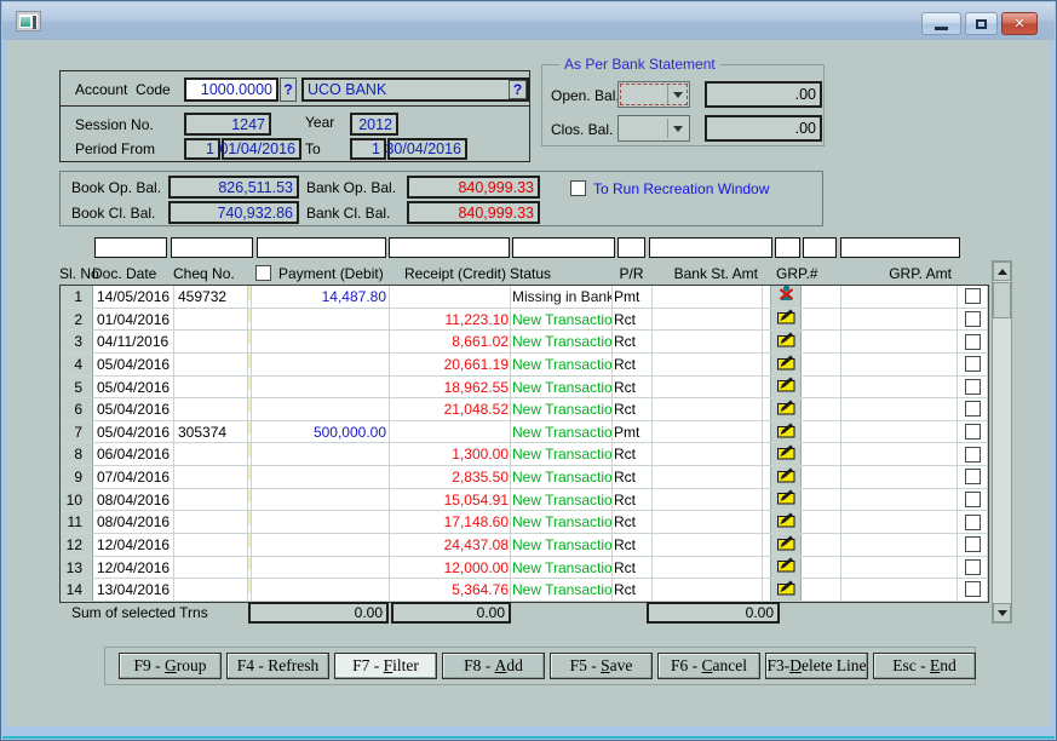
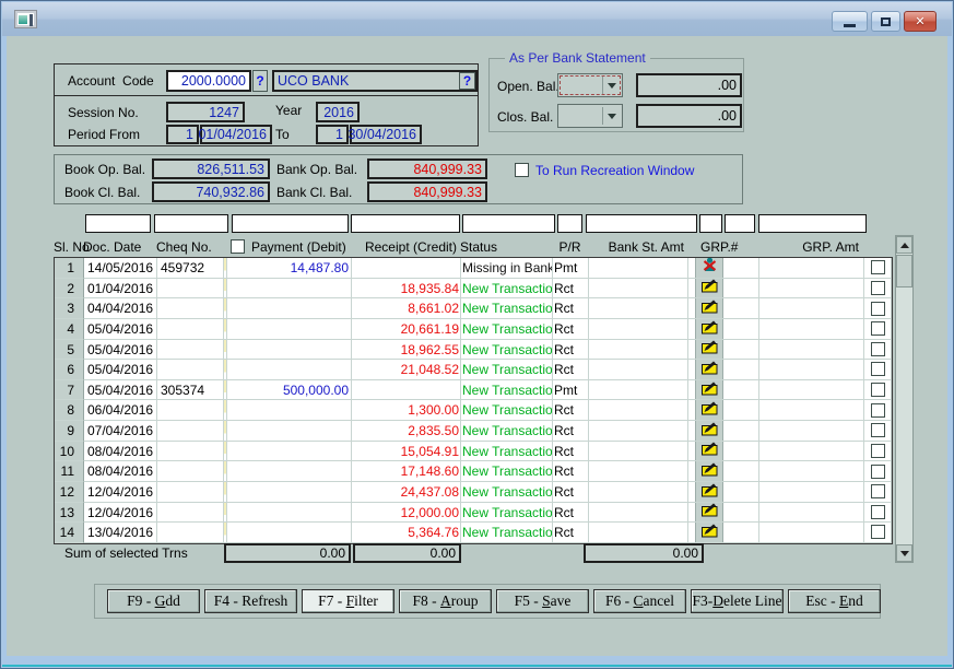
  ✕
  Account Code
- 1000.0000
+ 2000.0000
  ?
  UCO BANK
  ?
  Session No.
  1247
  Year
- 2012
+ 2016
  Period From
  1
  01/04/2016
  To
  1
  30/04/2016
  As Per Bank Statement
  Open. Bal
  .00
  Clos. Bal.
  .00
  Book Op. Bal.
  826,511.53
  Bank Op. Bal.
  840,999.33
  To Run Recreation Window
  Book Cl. Bal.
  740,932.86
  Bank Cl. Bal.
  840,999.33
  Sl. N
  Doc. Date
  Cheq No.
  Payment (Debit)
  Receipt (Credit)
  Status
  P/R
  Bank St. Amt
  GRP.#
  GRP. Amt
  1
  14/05/2016
  459732
  14,487.80
  Missing in Bank
  Pmt
  2
  01/04/2016
- 11,223.10
+ 18,935.84
  New Transactio
  Rct
  3
- 04/11/2016
+ 04/04/2016
  8,661.02
  New Transactio
  Rct
  4
  05/04/2016
  20,661.19
  New Transactio
  Rct
  5
  05/04/2016
  18,962.55
  New Transactio
  Rct
  6
  05/04/2016
  21,048.52
  New Transactio
  Rct
  7
  05/04/2016
  305374
  500,000.00
  New Transactio
  Pmt
  8
  06/04/2016
  1,300.00
  New Transactio
  Rct
  9
  07/04/2016
  2,835.50
  New Transactio
  Rct
  10
  08/04/2016
  15,054.91
  New Transactio
  Rct
  11
  08/04/2016
  17,148.60
  New Transactio
  Rct
  12
  12/04/2016
  24,437.08
  New Transactio
  Rct
  13
  12/04/2016
  12,000.00
  New Transactio
  Rct
  14
  13/04/2016
  5,364.76
  New Transactio
  Rct
  Sum of selected Trns
  0.00
  0.00
  0.00
  F9 -
  G
- roup
+ dd
  F4 -
  Refresh
  F7 -
  F
  ilter
  F8 -
  A
- dd
+ roup
  F5 -
  S
  ave
  F6 -
  C
  ancel
  F3-
  D
  elete Line
  Esc -
  E
  nd
